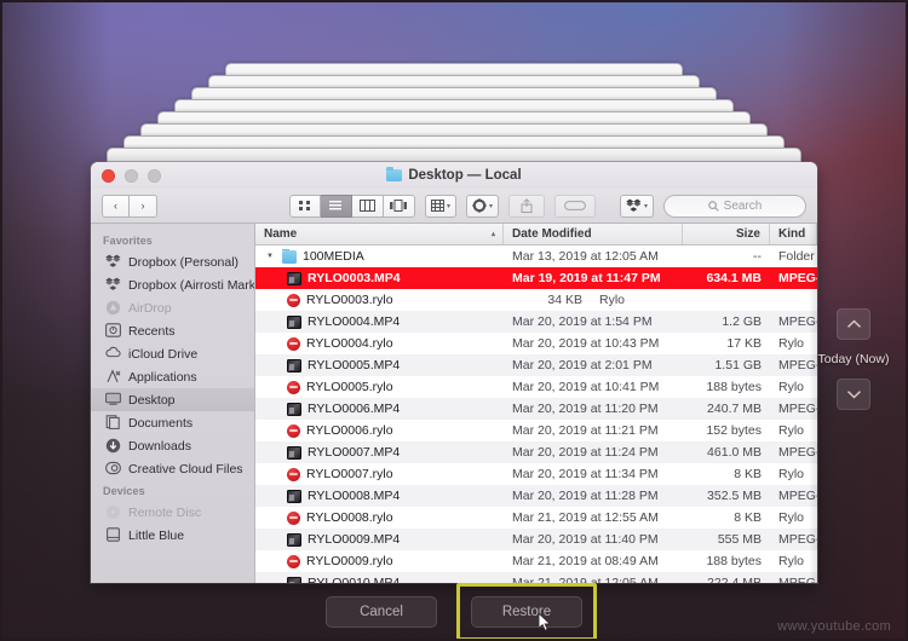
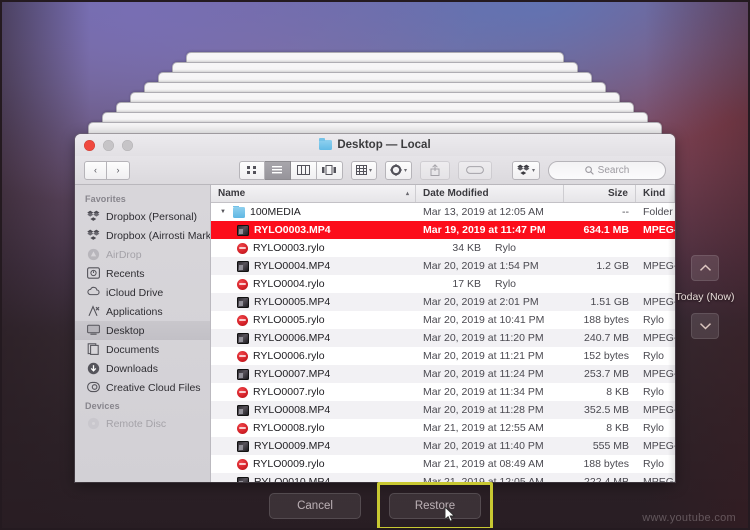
  Desktop — Local
  ‹
  ›
  Search
  Favorites
  Dropbox (Personal)
  Dropbox (Airrosti Mark
  AirDrop
  Recents
  iCloud Drive
  Applications
  Desktop
  Documents
  Downloads
  Creative Cloud Files
  Devices
  Remote Disc
- Little Blue
  Name
  Date Modified
  Size
  Kind
  100MEDIA
  Mar 13, 2019 at 12:05 AM
  --
  Folde
  RYLO0003.MP4
  Mar 19, 2019 at 11:47 PM
  634.1 MB
  RYLO0003.rylo
  34 KB
  Rylo
  RYLO0004.MP4
  Mar 20, 2019 at 1:54 PM
  1.2 GB
  RYLO0004.rylo
- Mar 20, 2019 at 10:43 PM
  17 KB
  Rylo
  RYLO0005.MP4
  Mar 20, 2019 at 2:01 PM
  1.51 GB
  RYLO0005.rylo
  Mar 20, 2019 at 10:41 PM
  188 bytes
  Rylo
  RYLO0006.MP4
  Mar 20, 2019 at 11:20 PM
  240.7 MB
  RYLO0006.rylo
  Mar 20, 2019 at 11:21 PM
  152 bytes
  Rylo
  RYLO0007.MP4
  Mar 20, 2019 at 11:24 PM
- 461.0 MB
+ 253.7 MB
  RYLO0007.rylo
  Mar 20, 2019 at 11:34 PM
  8 KB
  Rylo
  RYLO0008.MP4
  Mar 20, 2019 at 11:28 PM
  352.5 MB
  RYLO0008.rylo
  Mar 21, 2019 at 12:55 AM
  8 KB
  Rylo
  RYLO0009.MP4
  Mar 20, 2019 at 11:40 PM
  555 MB
  RYLO0009.rylo
  Mar 21, 2019 at 08:49 AM
  188 bytes
  Rylo
  Today (Now)
  Cancel
  Restore
  www.youtube.com
